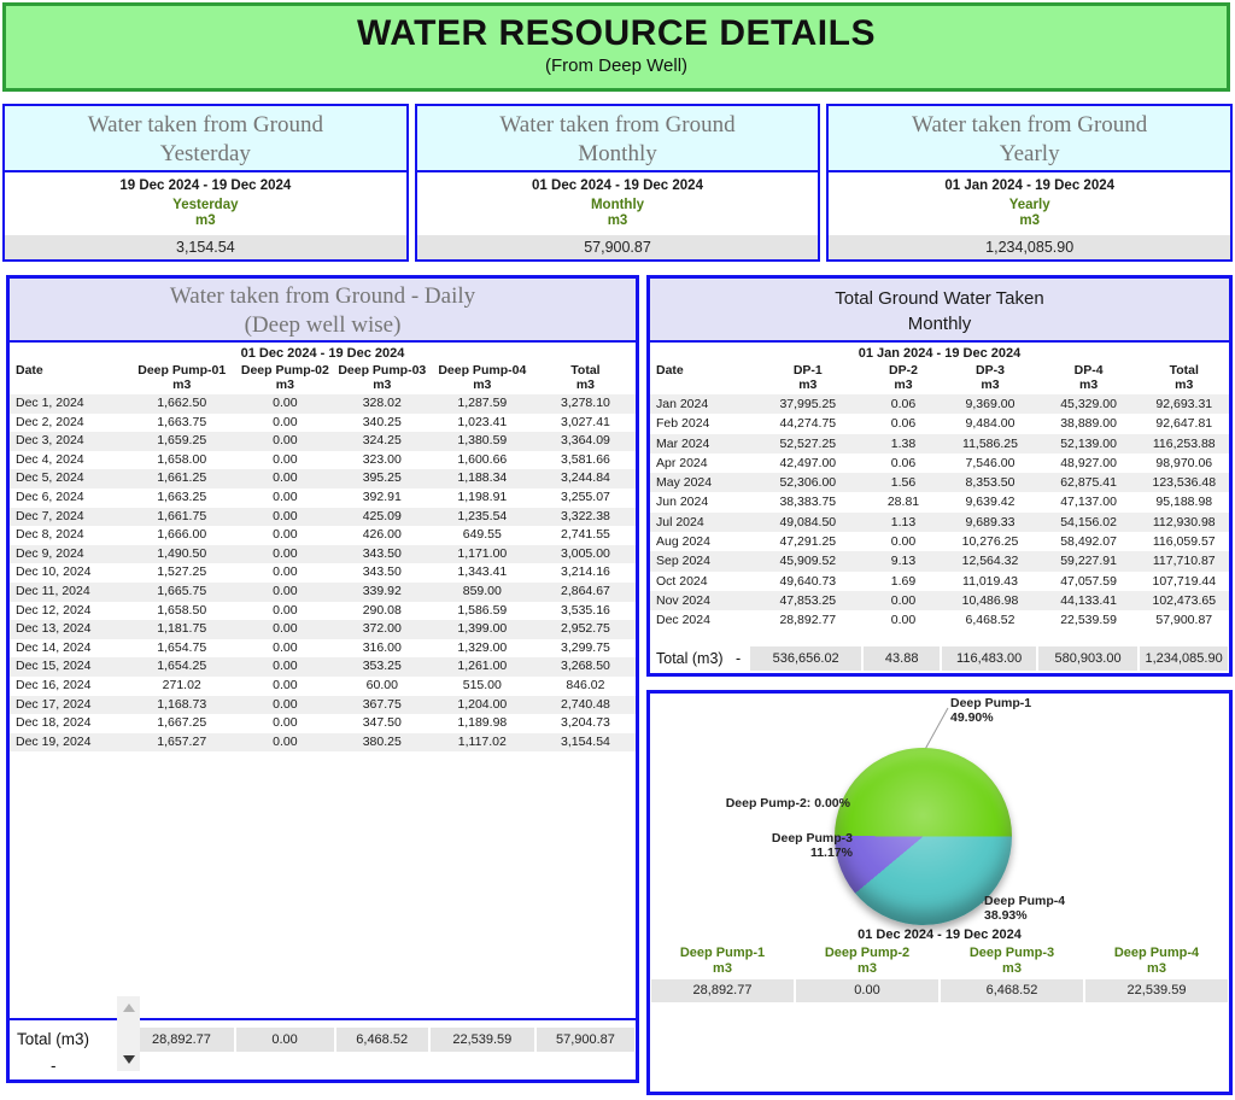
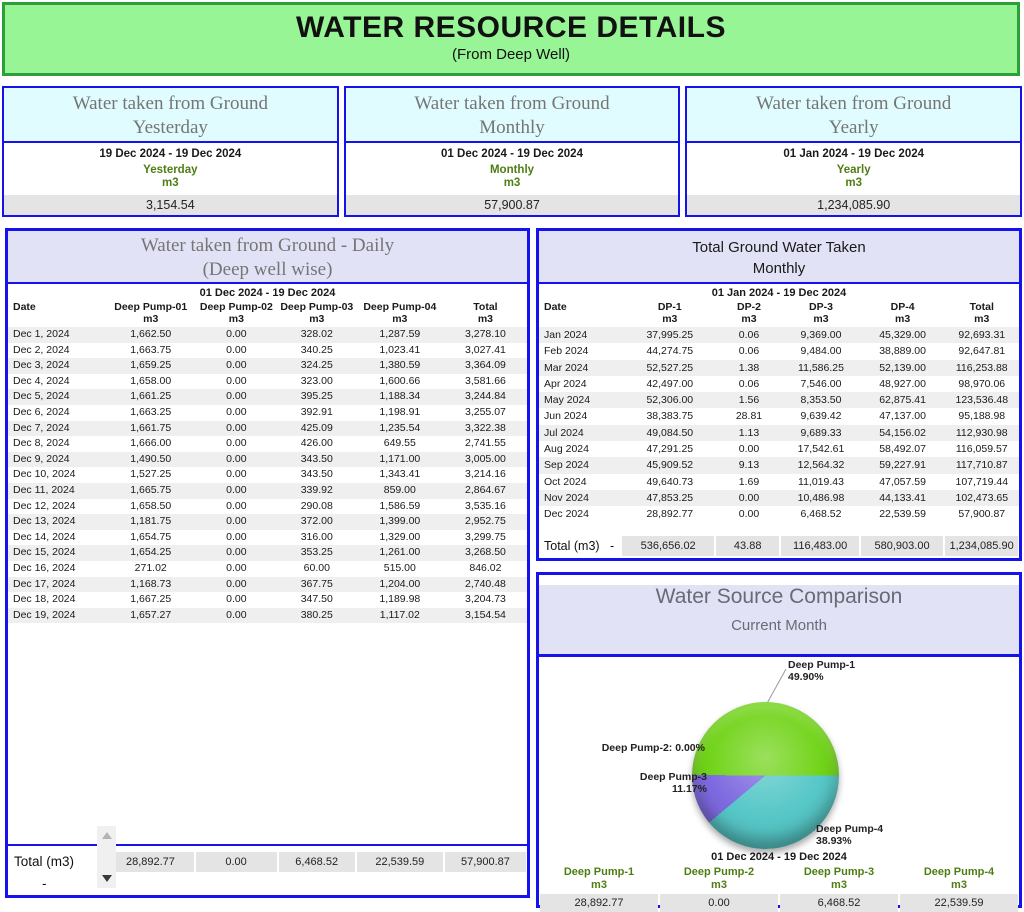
  WATER RESOURCE DETAILS
  (From Deep Well)
  Water taken from Ground
  Yesterday
  19 Dec 2024 - 19 Dec 2024
  Yesterday
  m3
  3,154.54
  Water taken from Ground
  Monthly
  01 Dec 2024 - 19 Dec 2024
  Monthly
  m3
  57,900.87
  Water taken from Ground
  Yearly
  01 Jan 2024 - 19 Dec 2024
  Yearly
  m3
  1,234,085.90
  Water taken from Ground - Daily
  (Deep well wise)
  01 Dec 2024 - 19 Dec 2024
  Date
  Deep Pump-01
  m3
  Deep Pump-02
  m3
  Deep Pump-03
  m3
  Deep Pump-04
  m3
  Total
  m3
  Dec 1, 2024
  1,662.50
  0.00
  328.02
  1,287.59
  3,278.10
  Dec 2, 2024
  1,663.75
  0.00
  340.25
  1,023.41
  3,027.41
  Dec 3, 2024
  1,659.25
  0.00
  324.25
  1,380.59
  3,364.09
  Dec 4, 2024
  1,658.00
  0.00
  323.00
  1,600.66
  3,581.66
  Dec 5, 2024
  1,661.25
  0.00
  395.25
  1,188.34
  3,244.84
  Dec 6, 2024
  1,663.25
  0.00
  392.91
  1,198.91
  3,255.07
  Dec 7, 2024
  1,661.75
  0.00
  425.09
  1,235.54
  3,322.38
  Dec 8, 2024
  1,666.00
  0.00
  426.00
  649.55
  2,741.55
  Dec 9, 2024
  1,490.50
  0.00
  343.50
  1,171.00
  3,005.00
  Dec 10, 2024
  1,527.25
  0.00
  343.50
  1,343.41
  3,214.16
  Dec 11, 2024
  1,665.75
  0.00
  339.92
  859.00
  2,864.67
  Dec 12, 2024
  1,658.50
  0.00
  290.08
  1,586.59
  3,535.16
  Dec 13, 2024
  1,181.75
  0.00
  372.00
  1,399.00
  2,952.75
  Dec 14, 2024
  1,654.75
  0.00
  316.00
  1,329.00
  3,299.75
  Dec 15, 2024
  1,654.25
  0.00
  353.25
  1,261.00
  3,268.50
  Dec 16, 2024
  271.02
  0.00
  60.00
  515.00
  846.02
  Dec 17, 2024
  1,168.73
  0.00
  367.75
  1,204.00
  2,740.48
  Dec 18, 2024
  1,667.25
  0.00
  347.50
  1,189.98
  3,204.73
  Dec 19, 2024
  1,657.27
  0.00
  380.25
  1,117.02
  3,154.54
  28,892.77
  0.00
  6,468.52
  22,539.59
  57,900.87
  Total (m3)
  -
  Total Ground Water Taken
  Monthly
  01 Jan 2024 - 19 Dec 2024
  Date
  DP-1
  m3
  DP-2
  m3
  DP-3
  m3
  DP-4
  m3
  Total
  m3
  Jan 2024
  37,995.25
  0.06
  9,369.00
  45,329.00
  92,693.31
  Feb 2024
  44,274.75
  0.06
  9,484.00
  38,889.00
  92,647.81
  Mar 2024
  52,527.25
  1.38
  11,586.25
  52,139.00
  116,253.88
  Apr 2024
  42,497.00
  0.06
  7,546.00
  48,927.00
  98,970.06
  May 2024
  52,306.00
  1.56
  8,353.50
  62,875.41
  123,536.48
  Jun 2024
  38,383.75
  28.81
  9,639.42
  47,137.00
  95,188.98
  Jul 2024
  49,084.50
  1.13
  9,689.33
  54,156.02
  112,930.98
  Aug 2024
  47,291.25
  0.00
- 10,276.25
+ 17,542.61
  58,492.07
  116,059.57
  Sep 2024
  45,909.52
  9.13
  12,564.32
  59,227.91
  117,710.87
  Oct 2024
  49,640.73
  1.69
  11,019.43
  47,057.59
  107,719.44
  Nov 2024
  47,853.25
  0.00
  10,486.98
  44,133.41
  102,473.65
  Dec 2024
  28,892.77
  0.00
  6,468.52
  22,539.59
  57,900.87
  Total (m3) -
  536,656.02
  43.88
  116,483.00
  580,903.00
  1,234,085.90
+ Water Source Comparison
+ Current Month
  Deep Pump-1
  49.90%
  Deep Pump-2: 0.00%
  Deep Pump-3
  11.17%
  Deep Pump-4
  38.93%
  01 Dec 2024 - 19 Dec 2024
  Deep Pump-1
  m3
  Deep Pump-2
  m3
  Deep Pump-3
  m3
  Deep Pump-4
  m3
  28,892.77
  0.00
  6,468.52
  22,539.59
